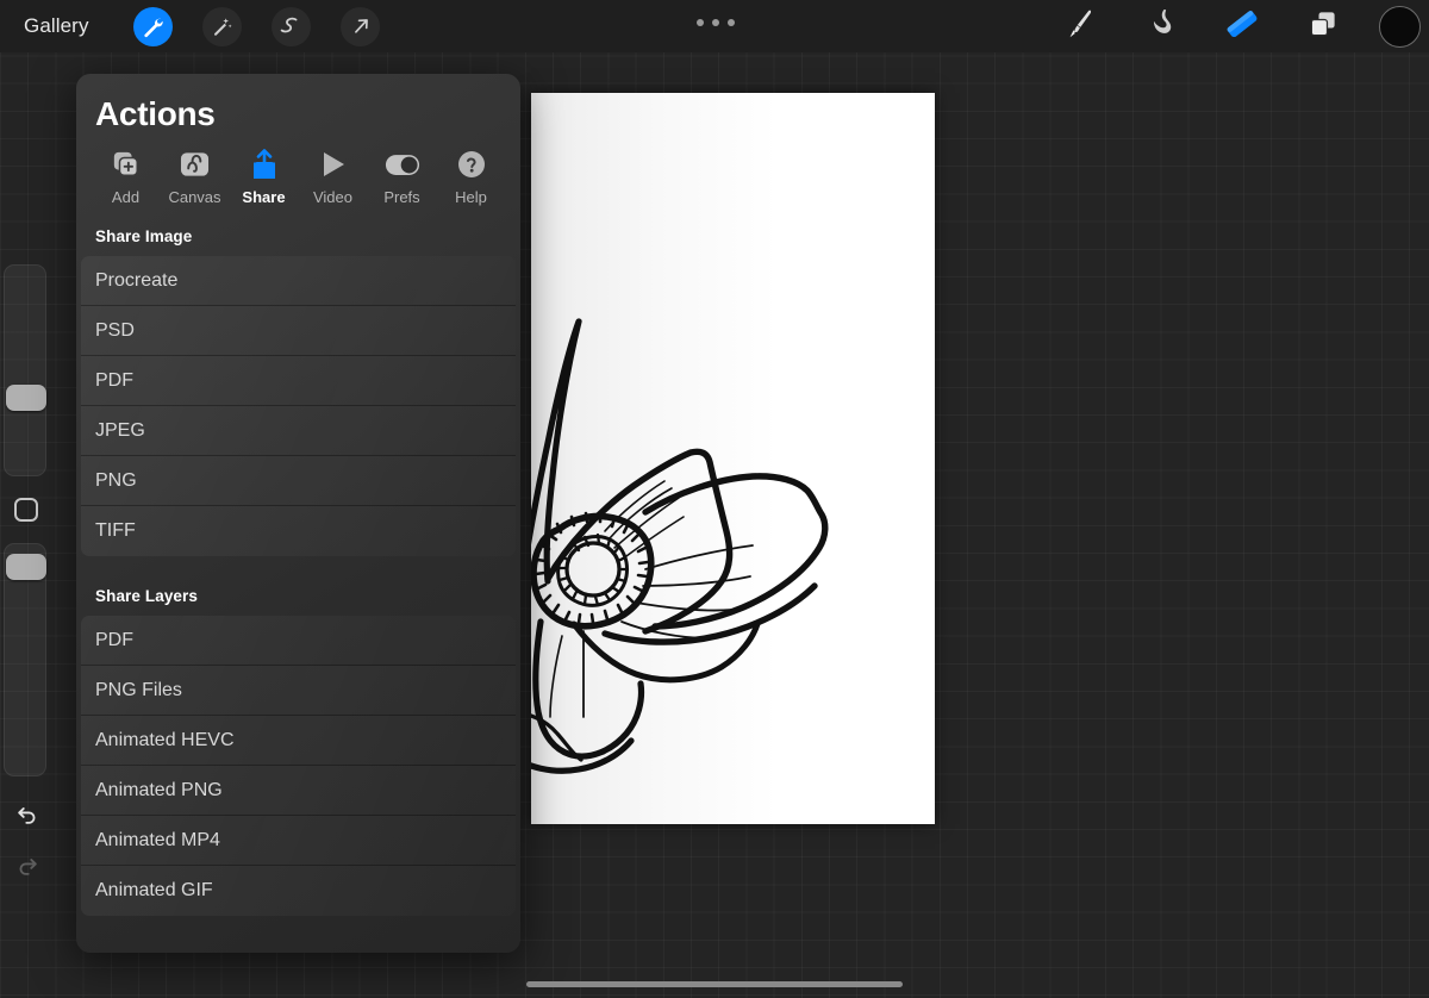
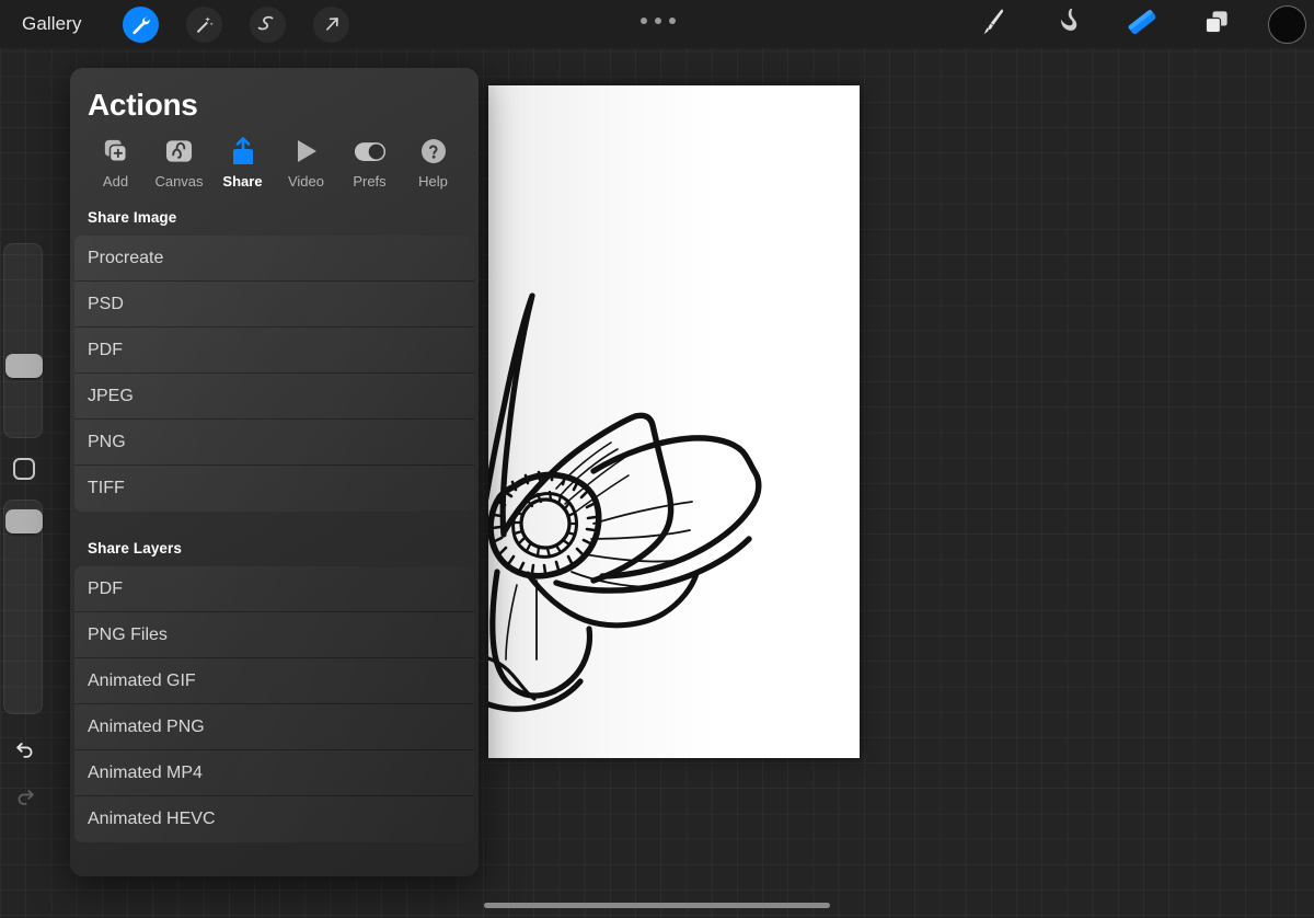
  Gallery
  Actions
  Add
  Canvas
  Share
  Video
  Prefs
  Help
  Share Image
  Procreate
  PSD
  PDF
  JPEG
  PNG
  TIFF
  Share Layers
  PDF
  PNG Files
- Animated HEVC
+ Animated GIF
  Animated PNG
  Animated MP4
- Animated GIF
+ Animated HEVC
